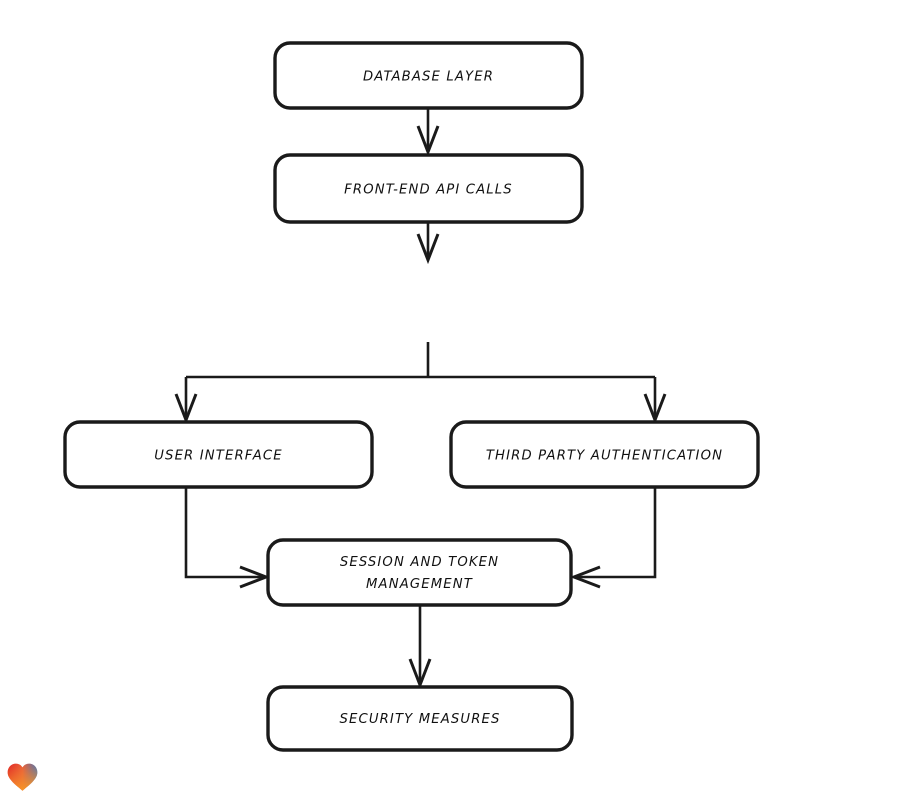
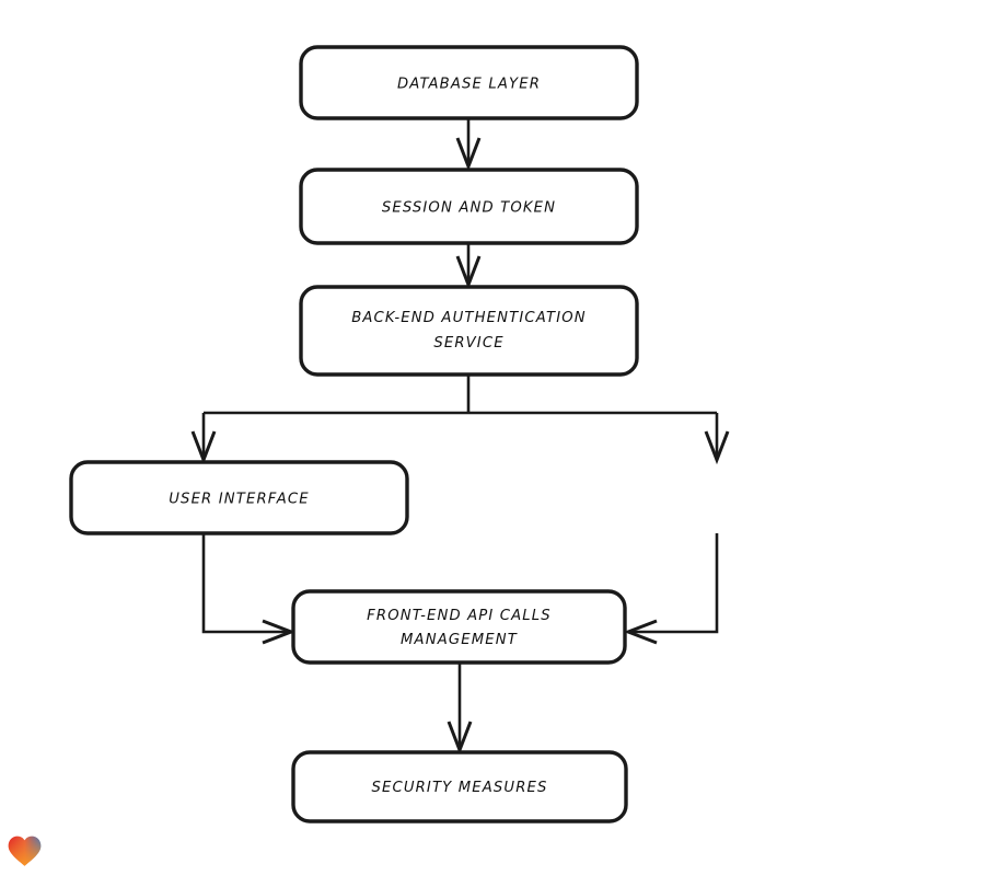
  DATABASE LAYER
- FRONT-END API CALLS
+ SESSION AND TOKEN
+ BACK-END AUTHENTICATION
+ SERVICE
  USER INTERFACE
- THIRD PARTY AUTHENTICATION
- SESSION AND TOKEN
+ FRONT-END API CALLS
  MANAGEMENT
  SECURITY MEASURES
